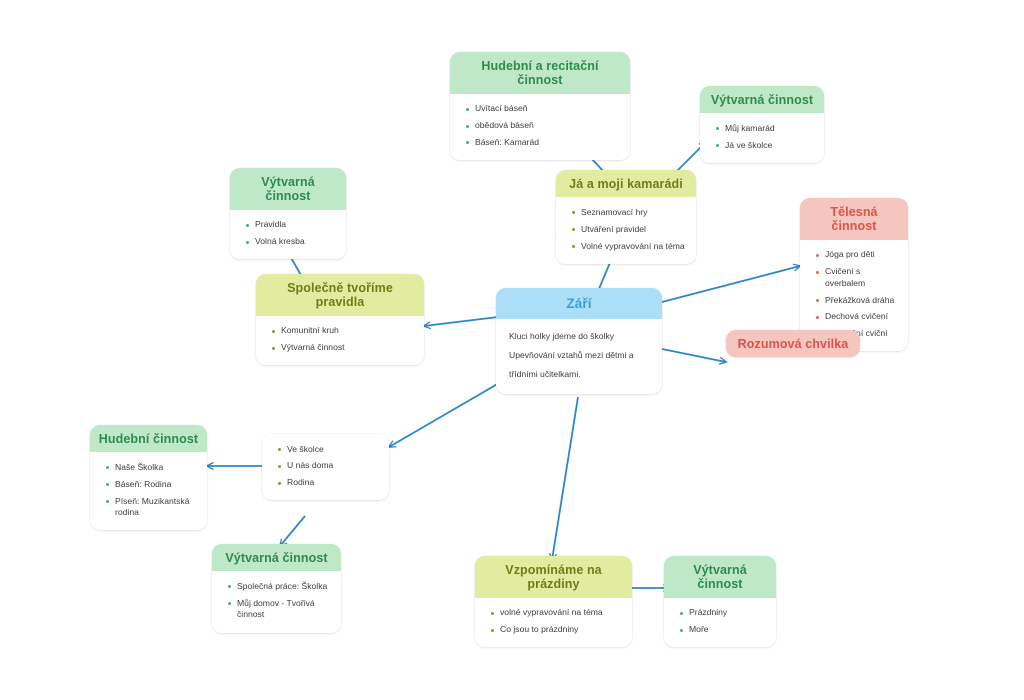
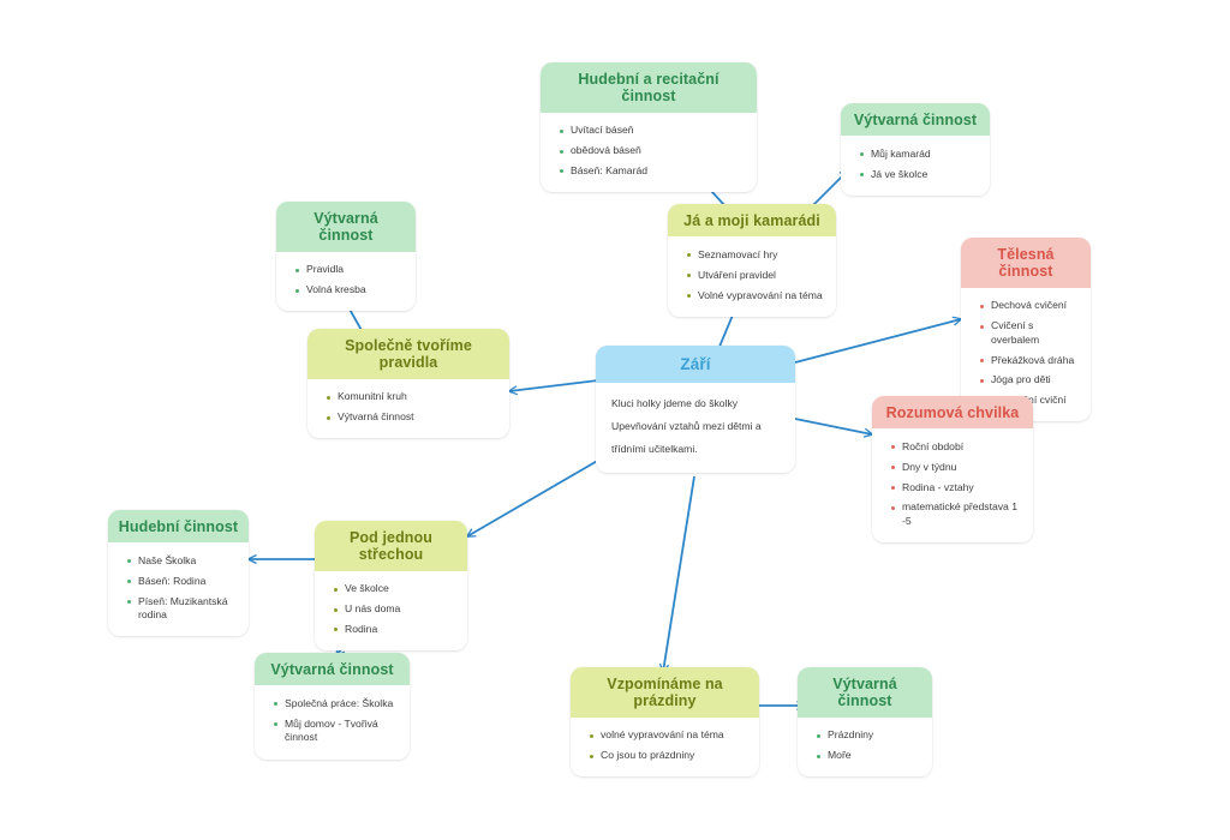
  Září
  Kluci holky jdeme do školky
  Upevňování vztahů mezi dětmi a
  třídními učitelkami.
  Hudební a recitační činnost
  Uvítací báseň
  obědová báseň
  Báseň: Kamarád
  Výtvarná činnost
  Můj kamarád
  Já ve školce
  Já a moji kamarádi
  Seznamovací hry
  Utváření pravidel
  Volné vypravování na téma
  Výtvarná činnost
  Pravidla
  Volná kresba
  Společně tvoříme pravidla
  Komunitní kruh
  Výtvarná činnost
  Tělesná činnost
- Jóga pro děti
+ Dechová cvičení
  Cvičení s overbalem
  Překážková dráha
- Dechová cvičení
+ Jóga pro děti
  Rozumová chvilka
+ Roční období
+ Dny v týdnu
+ Rodina - vztahy
+ matematické představa 1 -5
  Hudební činnost
  Naše Školka
  Báseň: Rodina
  Píseň: Muzikantská rodina
+ Pod jednou střechou
  Ve školce
  U nás doma
  Rodina
  Výtvarná činnost
  Společná práce: Školka
  Můj domov - Tvořivá činnost
  Vzpomínáme na prázdiny
  volné vypravování na téma
  Co jsou to prázdniny
  Výtvarná činnost
  Prázdniny
  Moře
